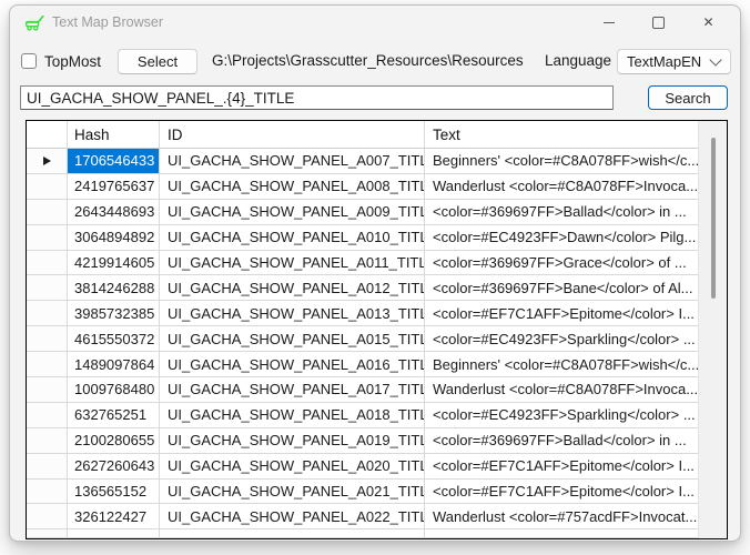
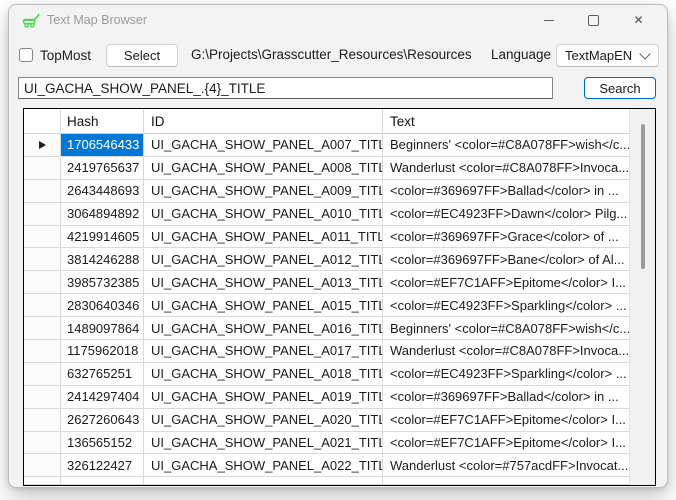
  Text Map Browser
  ✕
  TopMost
  Select
  G:\Projects\Grasscutter_Resources\Resources
  Language
  TextMapEN
  UI_GACHA_SHOW_PANEL_.{4}_TITLE
  Search
  Hash
  ID
  Text
  1706546433
  UI_GACHA_SHOW_PANEL_A007_TITL
  Beginners' <color=#C8A078FF>wish</c..
  2419765637
  UI_GACHA_SHOW_PANEL_A008_TITL
  Wanderlust <color=#C8A078FF>Invoca...
  2643448693
  UI_GACHA_SHOW_PANEL_A009_TITL
  <color=#369697FF>Ballad</color> in ...
  3064894892
  UI_GACHA_SHOW_PANEL_A010_TITL
  <color=#EC4923FF>Dawn</color> Pilg...
  4219914605
  UI_GACHA_SHOW_PANEL_A011_TITL
  <color=#369697FF>Grace</color> of ...
  3814246288
  UI_GACHA_SHOW_PANEL_A012_TITL
  <color=#369697FF>Bane</color> of Al...
  3985732385
  UI_GACHA_SHOW_PANEL_A013_TITL
  <color=#EF7C1AFF>Epitome</color> I...
- 4615550372
+ 2830640346
  UI_GACHA_SHOW_PANEL_A015_TITL
  <color=#EC4923FF>Sparkling</color> ...
  1489097864
  UI_GACHA_SHOW_PANEL_A016_TITL
  Beginners' <color=#C8A078FF>wish</c..
- 1009768480
+ 1175962018
  UI_GACHA_SHOW_PANEL_A017_TITL
  Wanderlust <color=#C8A078FF>Invoca...
  632765251
  UI_GACHA_SHOW_PANEL_A018_TITL
  <color=#EC4923FF>Sparkling</color> ...
- 2100280655
+ 2414297404
  UI_GACHA_SHOW_PANEL_A019_TITL
  <color=#369697FF>Ballad</color> in ...
  2627260643
  UI_GACHA_SHOW_PANEL_A020_TITL
  <color=#EF7C1AFF>Epitome</color> I...
  136565152
  UI_GACHA_SHOW_PANEL_A021_TITL
  <color=#EF7C1AFF>Epitome</color> I...
  326122427
  UI_GACHA_SHOW_PANEL_A022_TITL
  Wanderlust <color=#757acdFF>Invocat...
